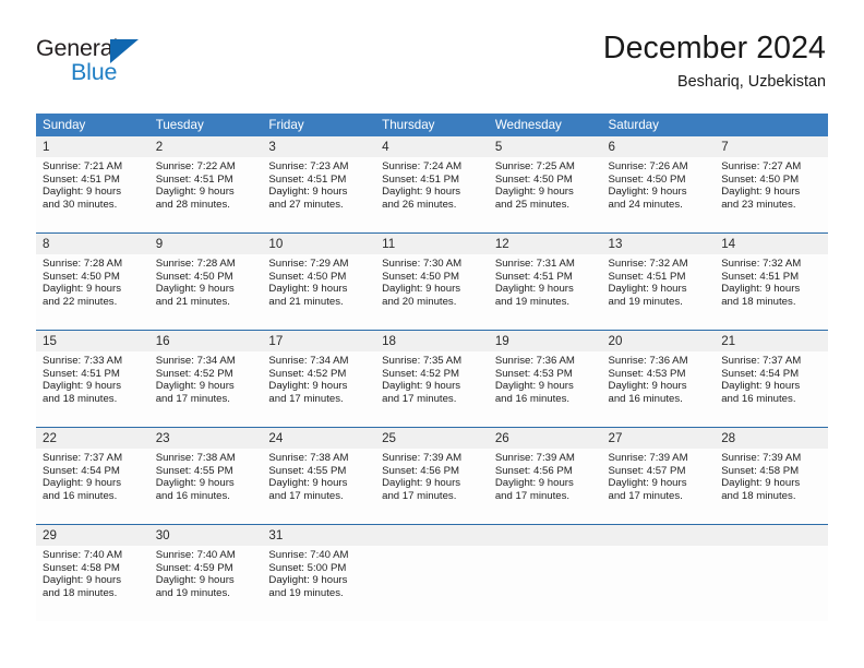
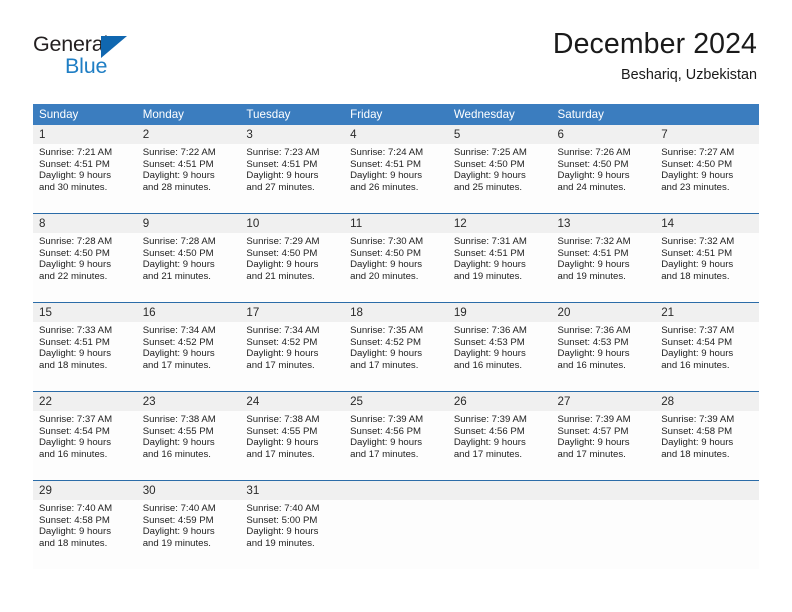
  General
  Blue
  December 2024
  Beshariq, Uzbekistan
  Sunday
+ Monday
  Tuesday
  Friday
- Thursday
  Wednesday
  Saturday
  1
  Sunrise: 7:21 AM
  Sunset: 4:51 PM
  Daylight: 9 hours
  and 30 minutes.
  2
  Sunrise: 7:22 AM
  Sunset: 4:51 PM
  Daylight: 9 hours
  and 28 minutes.
  3
  Sunrise: 7:23 AM
  Sunset: 4:51 PM
  Daylight: 9 hours
  and 27 minutes.
  4
  Sunrise: 7:24 AM
  Sunset: 4:51 PM
  Daylight: 9 hours
  and 26 minutes.
  5
  Sunrise: 7:25 AM
  Sunset: 4:50 PM
  Daylight: 9 hours
  and 25 minutes.
  6
  Sunrise: 7:26 AM
  Sunset: 4:50 PM
  Daylight: 9 hours
  and 24 minutes.
  7
  Sunrise: 7:27 AM
  Sunset: 4:50 PM
  Daylight: 9 hours
  and 23 minutes.
  8
  Sunrise: 7:28 AM
  Sunset: 4:50 PM
  Daylight: 9 hours
  and 22 minutes.
  9
  Sunrise: 7:28 AM
  Sunset: 4:50 PM
  Daylight: 9 hours
  and 21 minutes.
  10
  Sunrise: 7:29 AM
  Sunset: 4:50 PM
  Daylight: 9 hours
  and 21 minutes.
  11
  Sunrise: 7:30 AM
  Sunset: 4:50 PM
  Daylight: 9 hours
  and 20 minutes.
  12
  Sunrise: 7:31 AM
  Sunset: 4:51 PM
  Daylight: 9 hours
  and 19 minutes.
  13
  Sunrise: 7:32 AM
  Sunset: 4:51 PM
  Daylight: 9 hours
  and 19 minutes.
  14
  Sunrise: 7:32 AM
  Sunset: 4:51 PM
  Daylight: 9 hours
  and 18 minutes.
  15
  Sunrise: 7:33 AM
  Sunset: 4:51 PM
  Daylight: 9 hours
  and 18 minutes.
  16
  Sunrise: 7:34 AM
  Sunset: 4:52 PM
  Daylight: 9 hours
  and 17 minutes.
  17
  Sunrise: 7:34 AM
  Sunset: 4:52 PM
  Daylight: 9 hours
  and 17 minutes.
  18
  Sunrise: 7:35 AM
  Sunset: 4:52 PM
  Daylight: 9 hours
  and 17 minutes.
  19
  Sunrise: 7:36 AM
  Sunset: 4:53 PM
  Daylight: 9 hours
  and 16 minutes.
  20
  Sunrise: 7:36 AM
  Sunset: 4:53 PM
  Daylight: 9 hours
  and 16 minutes.
  21
  Sunrise: 7:37 AM
  Sunset: 4:54 PM
  Daylight: 9 hours
  and 16 minutes.
  22
  Sunrise: 7:37 AM
  Sunset: 4:54 PM
  Daylight: 9 hours
  and 16 minutes.
  23
  Sunrise: 7:38 AM
  Sunset: 4:55 PM
  Daylight: 9 hours
  and 16 minutes.
  24
  Sunrise: 7:38 AM
  Sunset: 4:55 PM
  Daylight: 9 hours
  and 17 minutes.
  25
  Sunrise: 7:39 AM
  Sunset: 4:56 PM
  Daylight: 9 hours
  and 17 minutes.
  26
  Sunrise: 7:39 AM
  Sunset: 4:56 PM
  Daylight: 9 hours
  and 17 minutes.
  27
  Sunrise: 7:39 AM
  Sunset: 4:57 PM
  Daylight: 9 hours
  and 17 minutes.
  28
  Sunrise: 7:39 AM
  Sunset: 4:58 PM
  Daylight: 9 hours
  and 18 minutes.
  29
  Sunrise: 7:40 AM
  Sunset: 4:58 PM
  Daylight: 9 hours
  and 18 minutes.
  30
  Sunrise: 7:40 AM
  Sunset: 4:59 PM
  Daylight: 9 hours
  and 19 minutes.
  31
  Sunrise: 7:40 AM
  Sunset: 5:00 PM
  Daylight: 9 hours
  and 19 minutes.
